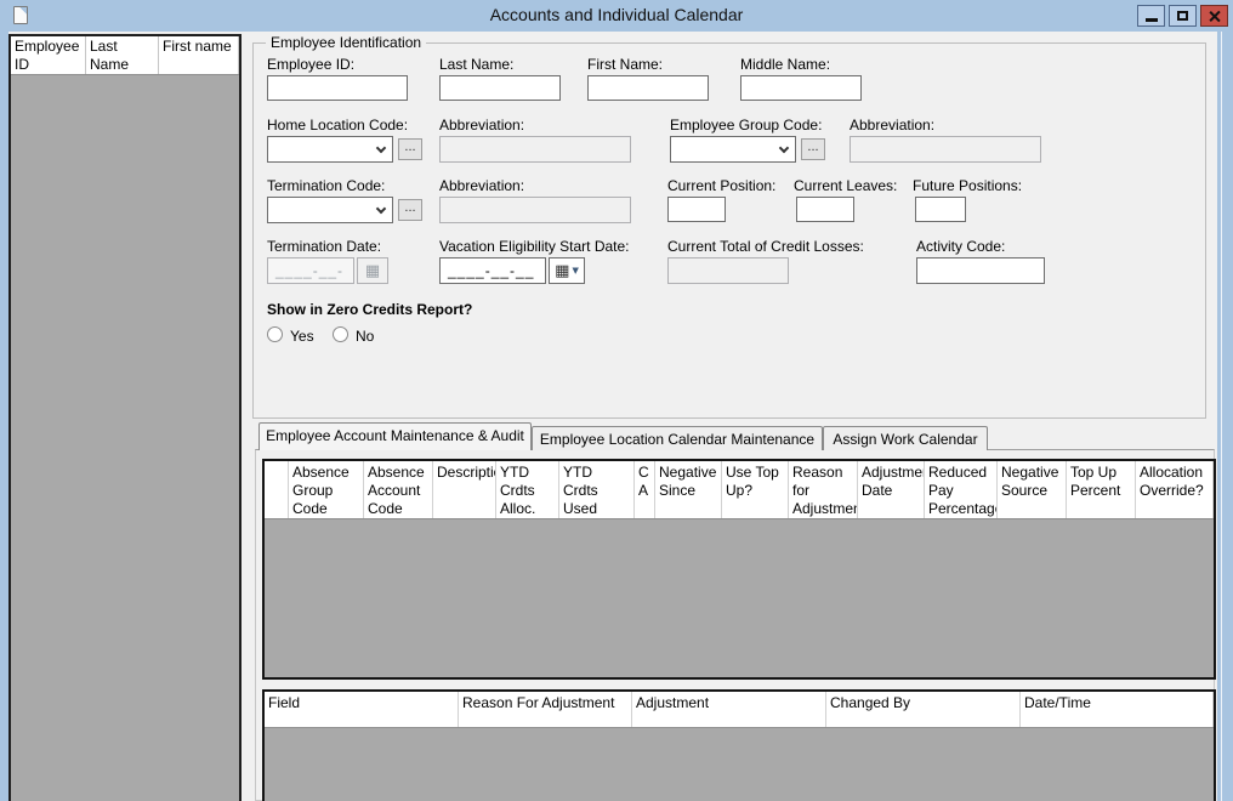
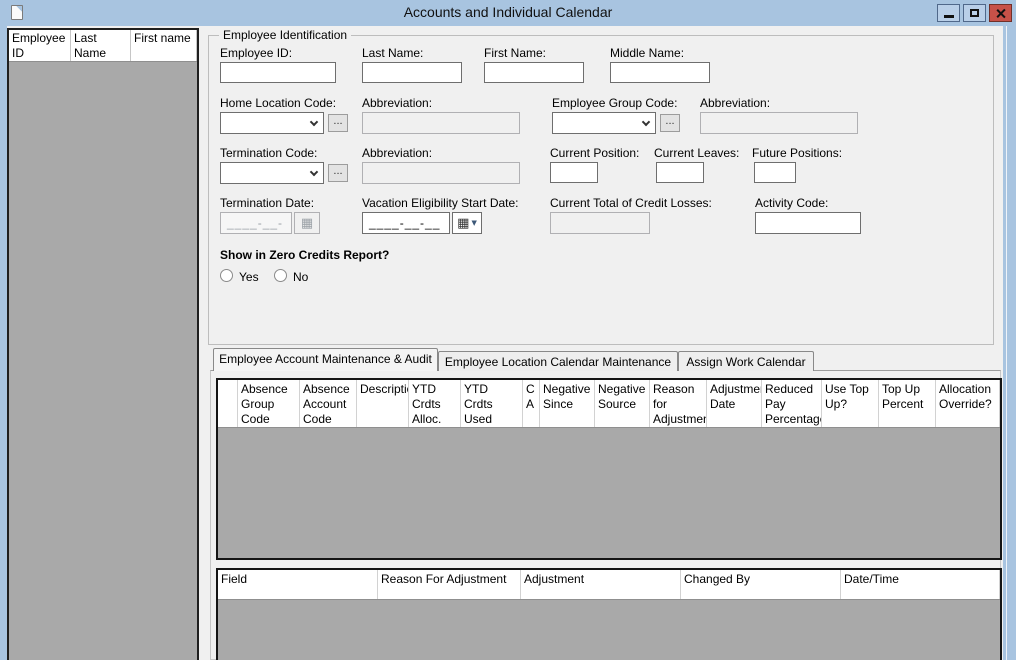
  Accounts and Individual Calendar
  Employee ID
  Last Name
  First name
  Employee Identification
  Employee ID:
  Last Name:
  First Name:
  Middle Name:
  Home Location Code:
  Abbreviation:
  Employee Group Code:
  Abbreviation:
  ...
  ...
  Termination Code:
  Abbreviation:
  Current Position:
  Current Leaves:
  Future Positions:
  ...
  Termination Date:
  Vacation Eligibility Start Date:
  Current Total of Credit Losses:
  Activity Code:
  ____-__-
  ▦
  ____-__-__
  ▦
  ▼
  Show in Zero Credits Report?
  Yes
  No
  Employee Account Maintenance & Audit
  Employee Location Calendar Maintenance
  Assign Work Calendar
  Absence Group Code
  Absence Account Code
  Descripti
  YTD Crdts Alloc.
  YTD Crdts Used
  C A
  Negative Since
- Use Top Up?
+ Negative Source
  Reason for Adjustme
  Adjustme Date
  Reduced Pay Percentag
- Negative Source
+ Use Top Up?
  Top Up Percent
  Allocation Override?
  Field
  Reason For Adjustment
  Adjustment
  Changed By
  Date/Time
